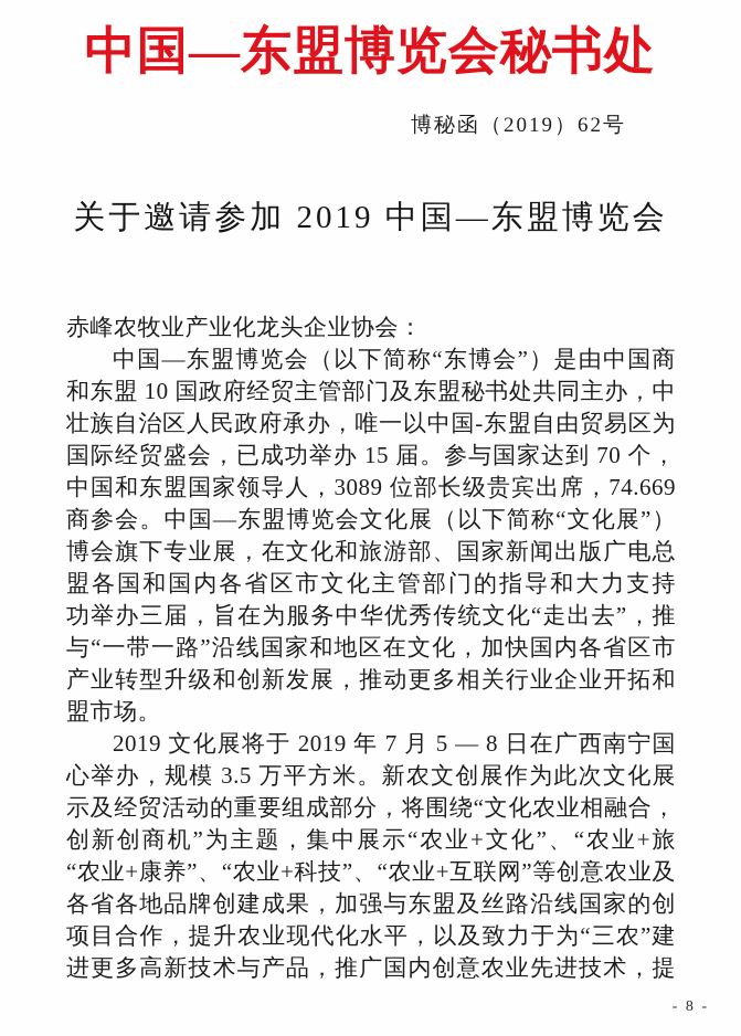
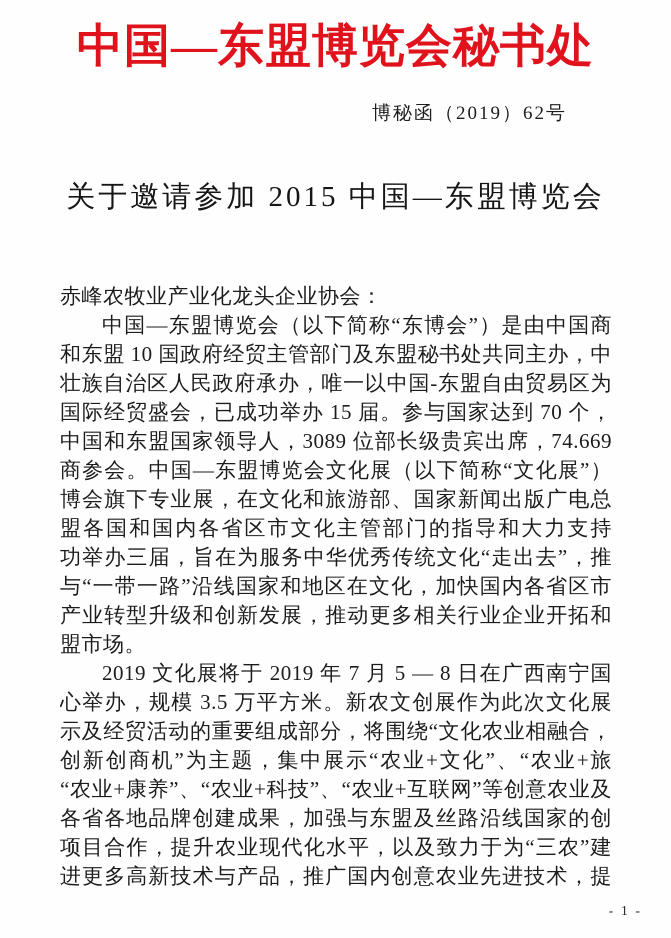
  中国—东盟博览会秘书处
  博秘函（2019）62号
- 关于邀请参加 2019 中国—东盟博览会
+ 关于邀请参加 2015 中国—东盟博览会
  赤峰农牧业产业化龙头企业协会：
  中国—东盟博览会（以下简称“东博会”）是由中国商
  和东盟 10 国政府经贸主管部门及东盟秘书处共同主办，中
  壮族自治区人民政府承办，唯一以中国-东盟自由贸易区为
  国际经贸盛会，已成功举办 15 届。参与国家达到 70 个，
  中国和东盟国家领导人，3089 位部长级贵宾出席，74.669
  商参会。中国—东盟博览会文化展（以下简称“文化展”）
  博会旗下专业展，在文化和旅游部、国家新闻出版广电总
  盟各国和国内各省区市文化主管部门的指导和大力支持
  功举办三届，旨在为服务中华优秀传统文化“走出去”，推
  与“一带一路”沿线国家和地区在文化，加快国内各省区市
  产业转型升级和创新发展，推动更多相关行业企业开拓和
  盟市场。
  2019 文化展将于 2019 年 7 月 5 — 8 日在广西南宁国
  心举办，规模 3.5 万平方米。新农文创展作为此次文化展
  示及经贸活动的重要组成部分，将围绕“文化农业相融合，
  创新创商机”为主题，集中展示“农业+文化”、“农业+旅
  “农业+康养”、“农业+科技”、“农业+互联网”等创意农业及
  各省各地品牌创建成果，加强与东盟及丝路沿线国家的创
  项目合作，提升农业现代化水平，以及致力于为“三农”建
  进更多高新技术与产品，推广国内创意农业先进技术，提
- - 8 -
+ - 1 -
